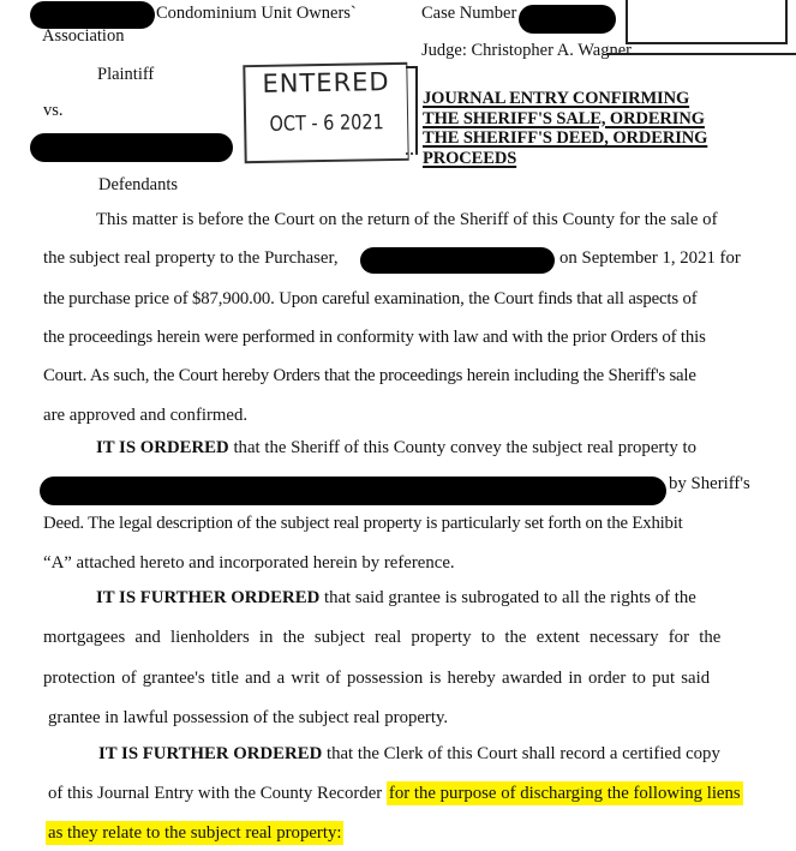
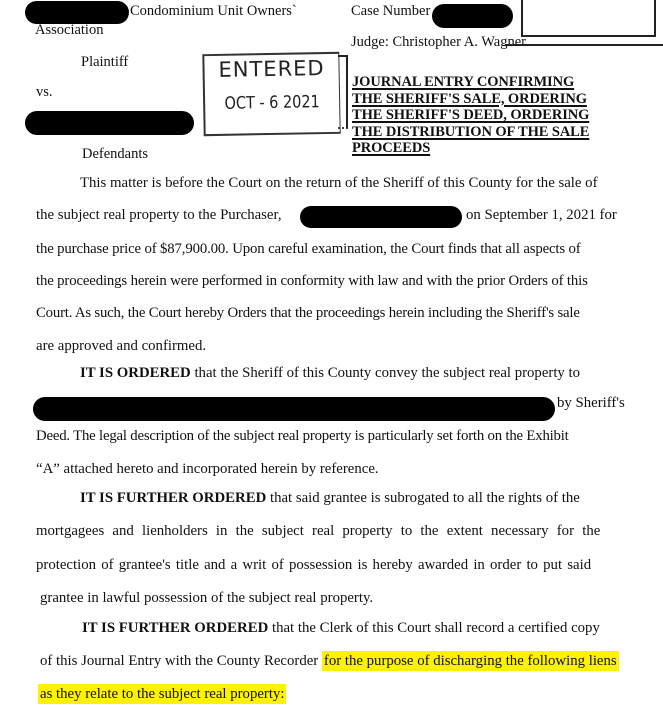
  Condominium Unit Owners`
  Association
  Plaintiff
  vs.
  Defendants
  ENTERED
  OCT - 6 2021
  Case Number
  Judge: Christopher A. Wagner
  JOURNAL ENTRY CONFIRMING
  THE SHERIFF'S SALE, ORDERING
  THE SHERIFF'S DEED, ORDERING
+ THE DISTRIBUTION OF THE SALE
  PROCEEDS
  This matter is before the Court on the return of the Sheriff of this County for the sale of
  the subject real property to the Purchaser,
  on September 1, 2021 for
  the purchase price of $87,900.00. Upon careful examination, the Court finds that all aspects of
  the proceedings herein were performed in conformity with law and with the prior Orders of this
  Court. As such, the Court hereby Orders that the proceedings herein including the Sheriff's sale
  are approved and confirmed.
  IT IS ORDERED that the Sheriff of this County convey the subject real property to
  by Sheriff's
  Deed. The legal description of the subject real property is particularly set forth on the Exhibit
  “A” attached hereto and incorporated herein by reference.
  IT IS FURTHER ORDERED that said grantee is subrogated to all the rights of the
  mortgagees and lienholders in the subject real property to the extent necessary for the
  protection of grantee's title and a writ of possession is hereby awarded in order to put said
  grantee in lawful possession of the subject real property.
  IT IS FURTHER ORDERED that the Clerk of this Court shall record a certified copy
  of this Journal Entry with the County Recorder for the purpose of discharging the following liens
  as they relate to the subject real property:
